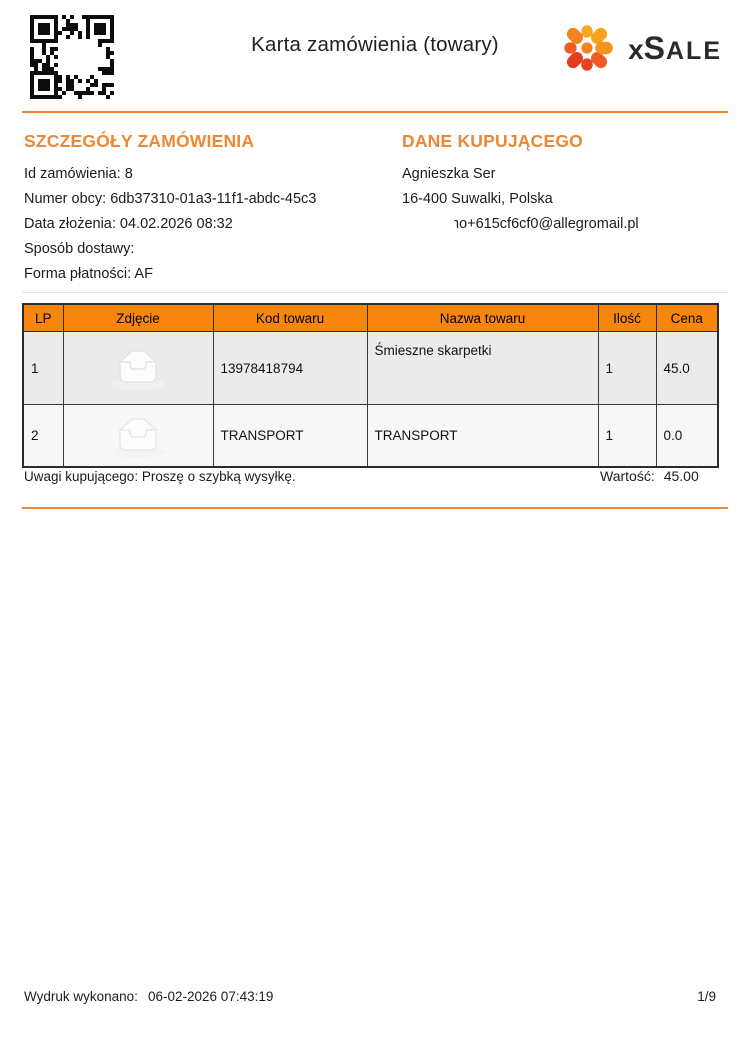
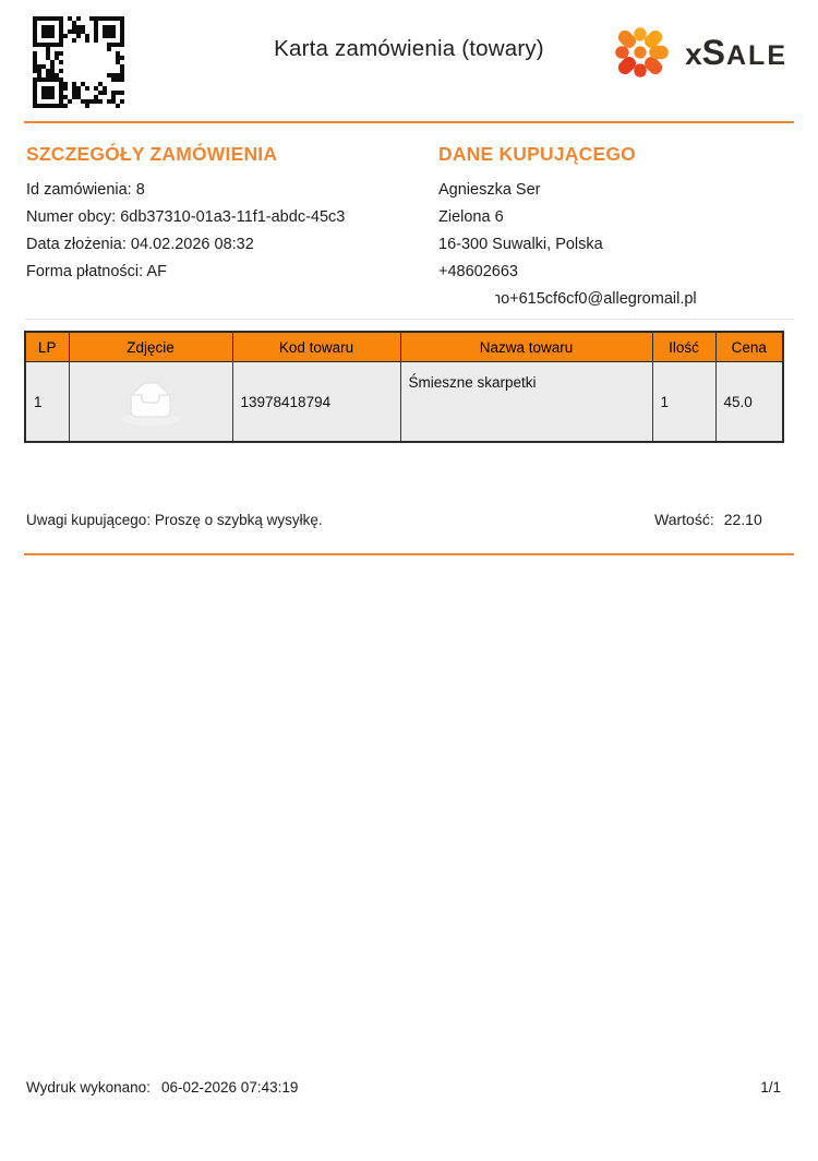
  Karta zamówienia (towary)
  x
  S
  ALE
  SZCZEGÓŁY ZAMÓWIENIA
  Id zamówienia: 8
  Numer obcy: 6db37310-01a3-11f1-abdc-45c3
  Data złożenia: 04.02.2026 08:32
- Sposób dostawy:
  Forma płatności: AF
  DANE KUPUJĄCEGO
  Agnieszka Ser
+ Zielona 6
- 16-400 Suwalki, Polska
+ 16-300 Suwalki, Polska
+ +48602663
  mo+615cf6cf0@allegromail.pl
  LP	Zdjęcie	Kod towaru	Nazwa towaru	Ilość	Cena
  1		13978418794	Śmieszne skarpetki	1	45.0
- 2		TRANSPORT	TRANSPORT	1	0.0
  Uwagi kupującego: Proszę o szybką wysyłkę.
  Wartość:
- 45.00
+ 22.10
  Wydruk wykonano:
  06-02-2026 07:43:19
- 1/9
+ 1/1
